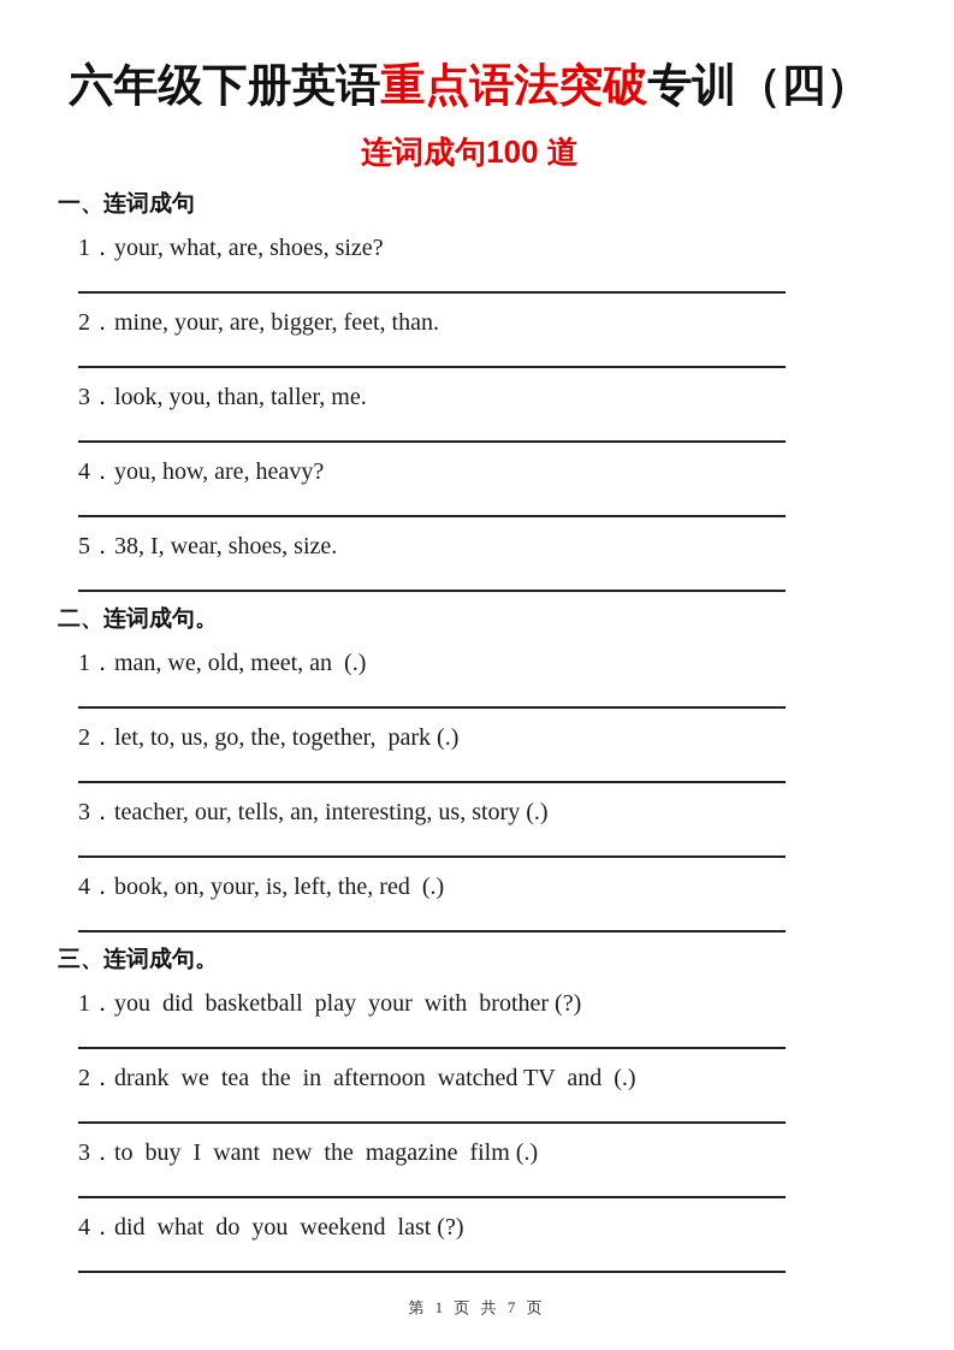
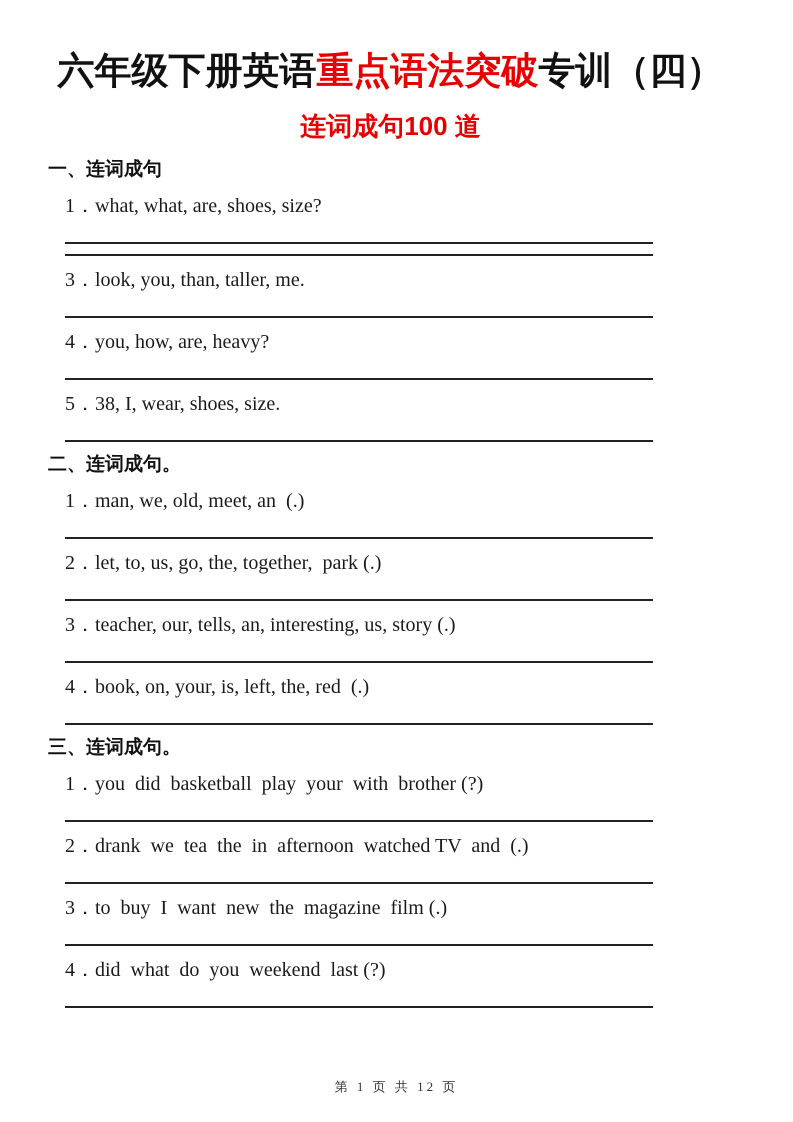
  六年级下册英语重点语法突破专训（四）
  连词成句100 道
  一、连词成句
- 1．your, what, are, shoes, size?
+ 1．what, what, are, shoes, size?
- 2．mine, your, are, bigger, feet, than.
  3．look, you, than, taller, me.
  4．you, how, are, heavy?
  5．38, I, wear, shoes, size.
  二、连词成句。
  1．man, we, old, meet, an (.)
  2．let, to, us, go, the, together, park (.)
  3．teacher, our, tells, an, interesting, us, story (.)
  4．book, on, your, is, left, the, red (.)
  三、连词成句。
  1．you did basketball play your with brother (?)
  2．drank we tea the in afternoon watched TV and (.)
  3．to buy I want new the magazine film (.)
  4．did what do you weekend last (?)
- 第 1 页 共 7 页
+ 第 1 页 共 12 页
